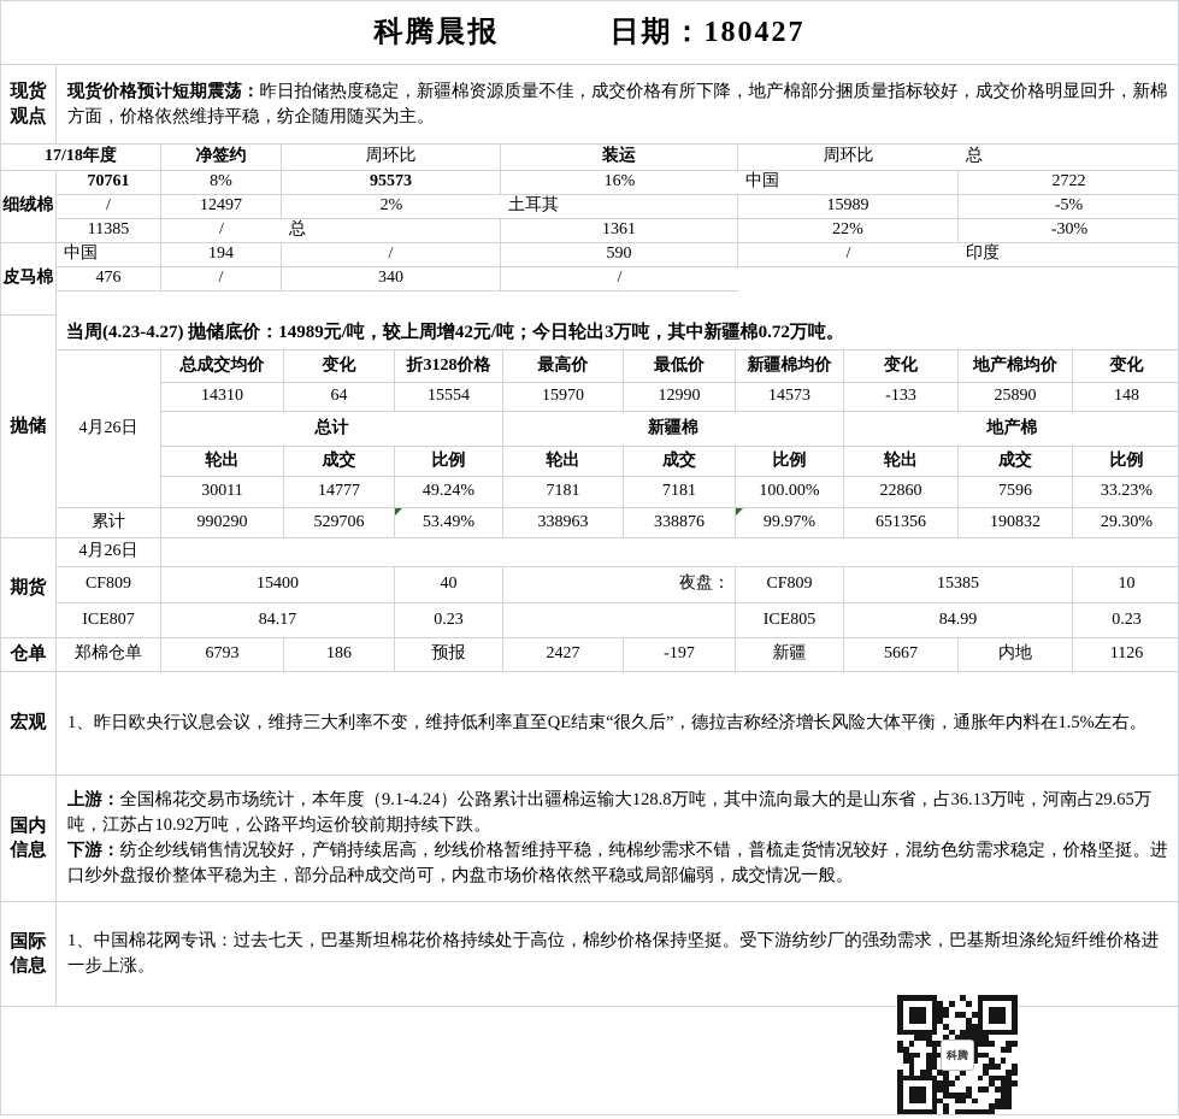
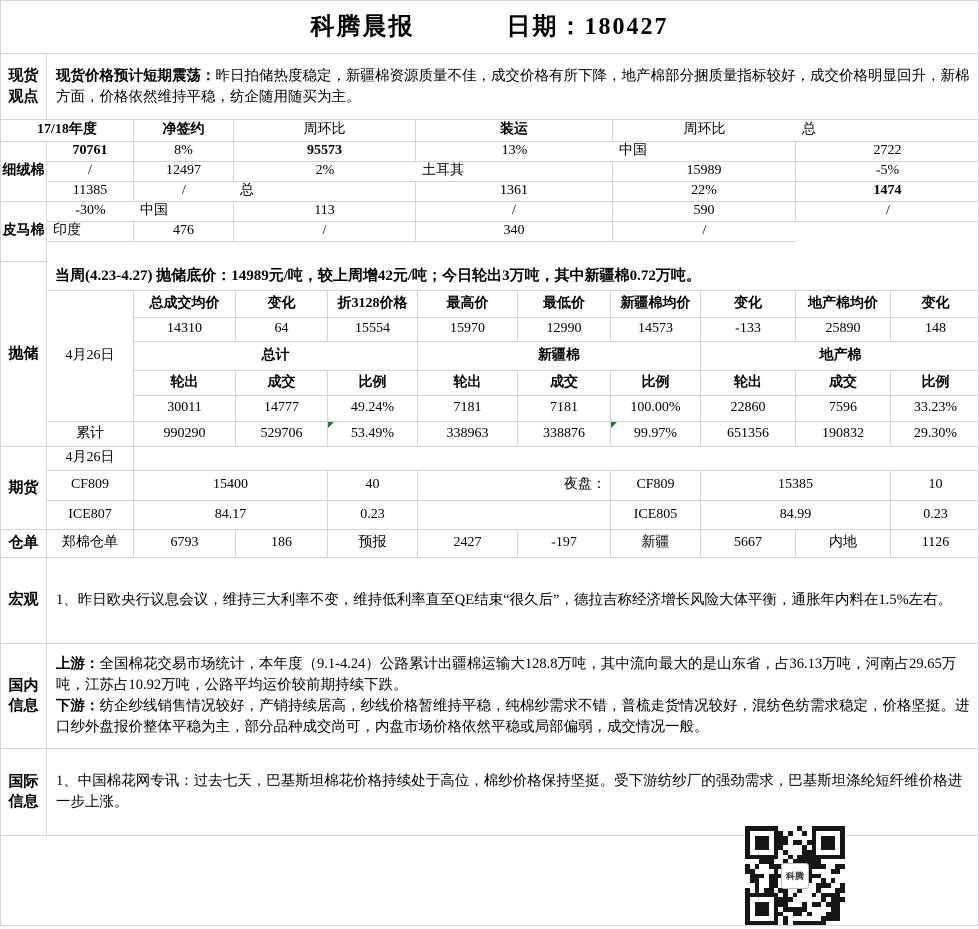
  科腾晨报
  日期：180427
  现货观点
  现货价格预计短期震荡：昨日拍储热度稳定，新疆棉资源质量不佳，成交价格有所下降，地产棉部分捆质量指标较好，成交价格明显回升，新棉方面，价格依然维持平稳，纺企随用随买为主。
  17/18年度
  净签约
  周环比
  装运
  周环比
  细绒棉
  总
  70761
  8%
  95573
- 16%
+ 13%
  中国
  2722
  /
  12497
  2%
  土耳其
  15989
  -5%
  11385
  /
  皮马棉
  总
  1361
  22%
+ 1474
  -30%
  中国
- 194
+ 113
  /
  590
  /
  印度
  476
  /
  340
  /
  抛储
  当周(4.23-4.27) 抛储底价：14989元/吨，较上周增42元/吨；今日轮出3万吨，其中新疆棉0.72万吨。
  4月26日
  总成交均价
  变化
  折3128价格
  最高价
  最低价
  新疆棉均价
  变化
  地产棉均价
  变化
  14310
  64
  15554
  15970
  12990
  14573
  -133
  25890
  148
  总计
  新疆棉
  地产棉
  轮出
  成交
  比例
  轮出
  成交
  比例
  轮出
  成交
  比例
  30011
  14777
  49.24%
  7181
  7181
  100.00%
  22860
  7596
  33.23%
  累计
  990290
  529706
  53.49%
  338963
  338876
  99.97%
  651356
  190832
  29.30%
  期货
  4月26日
  CF809
  15400
  40
  夜盘：
  CF809
  15385
  10
  ICE807
  84.17
  0.23
  ICE805
  84.99
  0.23
  仓单
  郑棉仓单
  6793
  186
  预报
  2427
  -197
  新疆
  5667
  内地
  1126
  宏观
  1、昨日欧央行议息会议，维持三大利率不变，维持低利率直至QE结束“很久后”，德拉吉称经济增长风险大体平衡，通胀年内料在1.5%左右。
  国内信息
  上游：全国棉花交易市场统计，本年度（9.1-4.24）公路累计出疆棉运输大128.8万吨，其中流向最大的是山东省，占36.13万吨，河南占29.65万吨，江苏占10.92万吨，公路平均运价较前期持续下跌。
  下游：纺企纱线销售情况较好，产销持续居高，纱线价格暂维持平稳，纯棉纱需求不错，普梳走货情况较好，混纺色纺需求稳定，价格坚挺。进口纱外盘报价整体平稳为主，部分品种成交尚可，内盘市场价格依然平稳或局部偏弱，成交情况一般。
  国际信息
  1、中国棉花网专讯：过去七天，巴基斯坦棉花价格持续处于高位，棉纱价格保持坚挺。受下游纺纱厂的强劲需求，巴基斯坦涤纶短纤维价格进一步上涨。
  科腾
